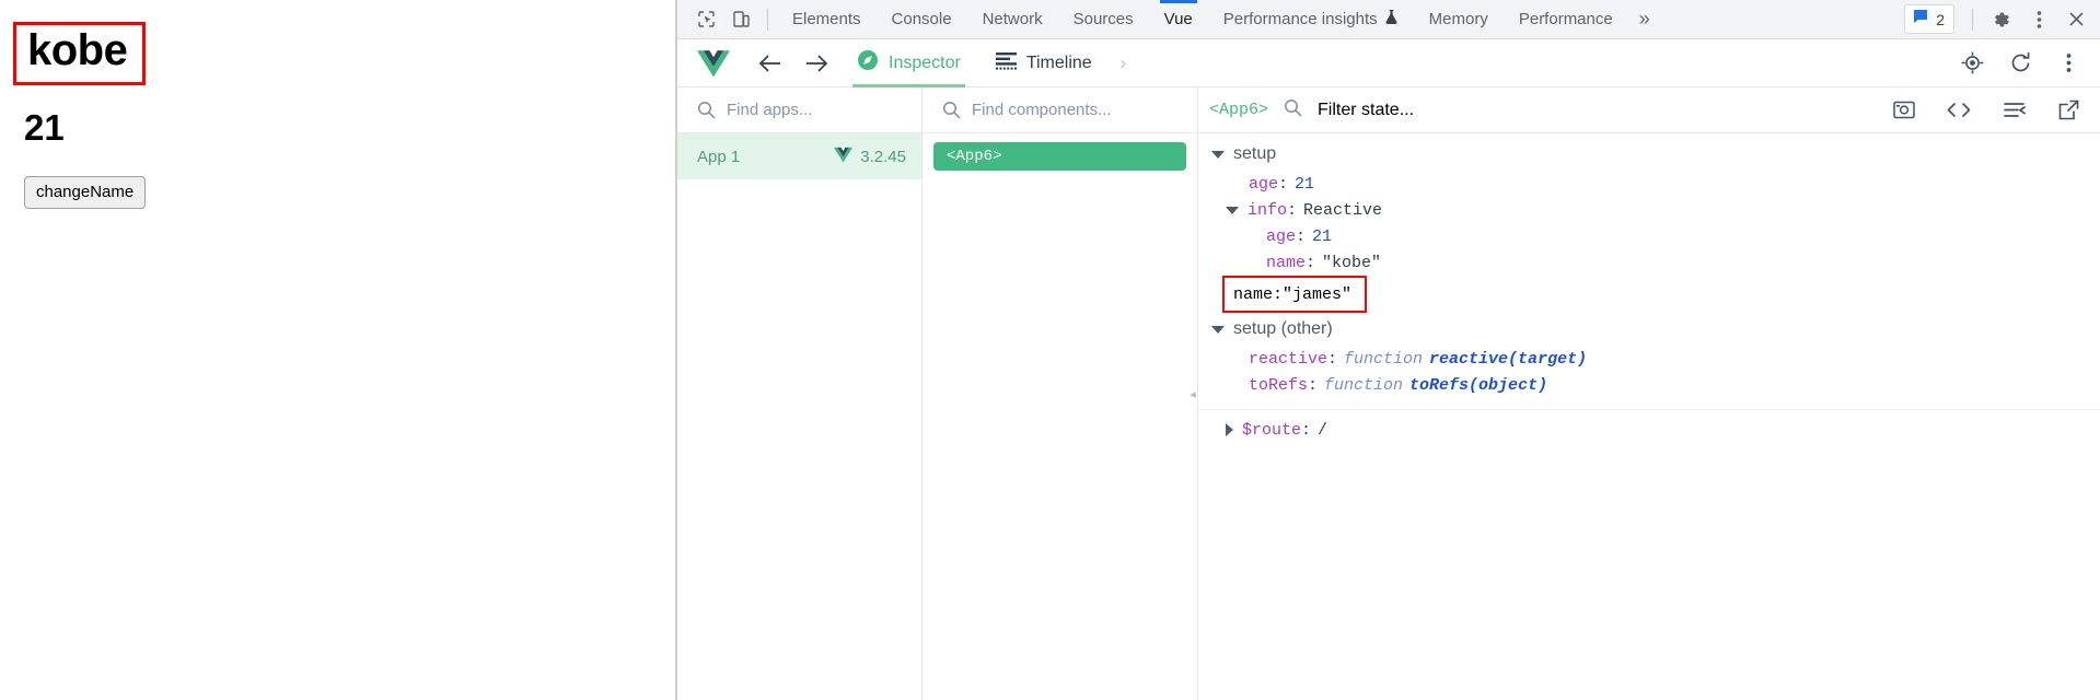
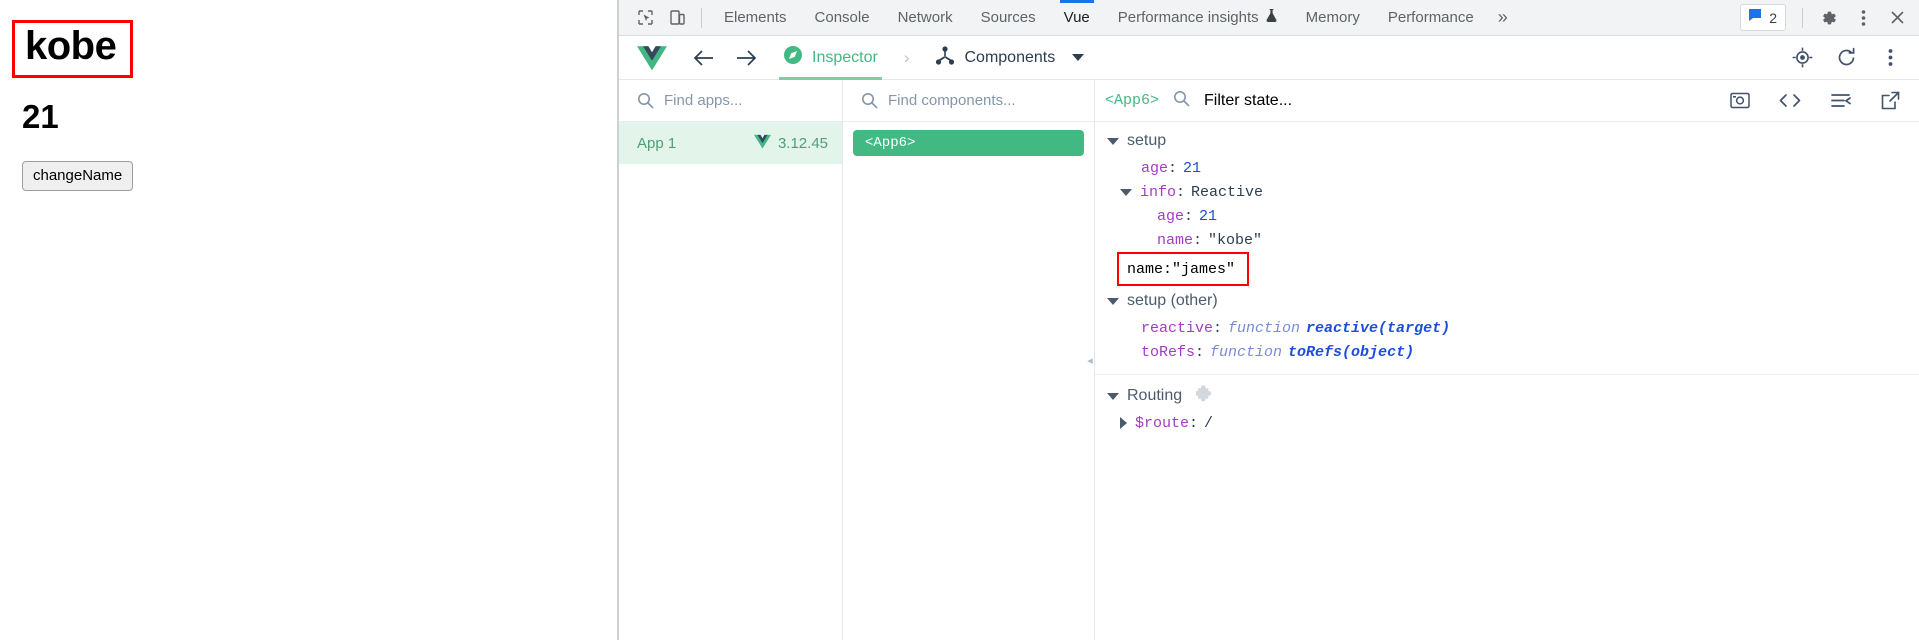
  kobe
  21
  changeName
  Elements
  Console
  Network
  Sources
  Vue
  Performance insights
  Memory
  Performance
  »
  2
  Inspector
- Timeline
  ›
+ Components
  Find apps...
  App 1
- 3.2.45
+ 3.12.45
  Find components...
  <App6>
  ◂
  <App6>
  Filter state...
  setup
  age
  :
  21
  info
  :
  Reactive
  age
  :
  21
  name
  :
  "kobe"
  name
  :
  "james"
  setup (other)
  reactive
  :
  function
  reactive(target)
  toRefs
  :
  function
  toRefs(object)
+ Routing
  $route
  :
  /
